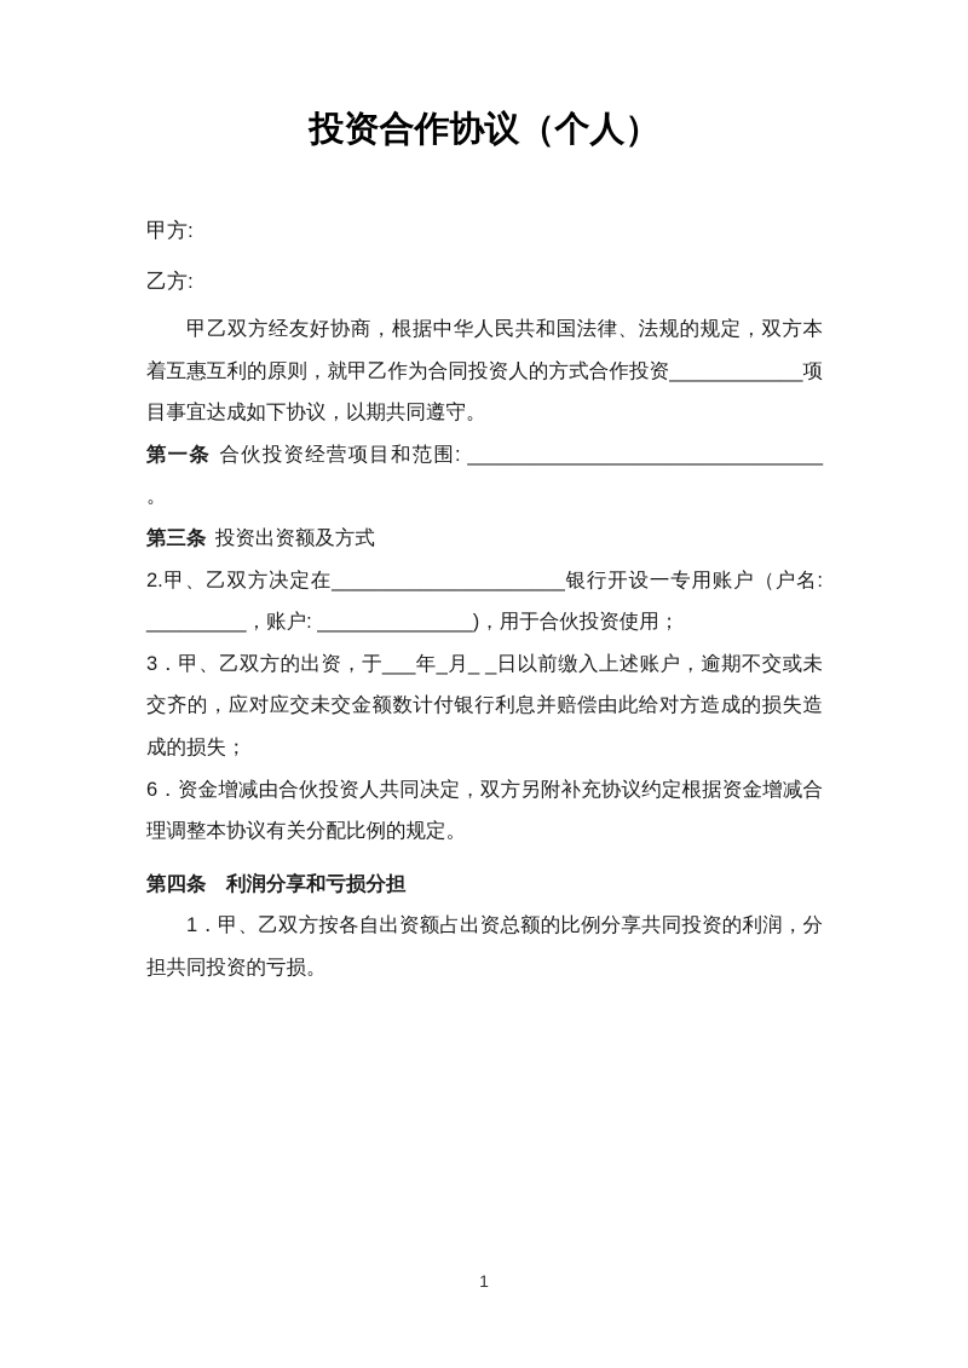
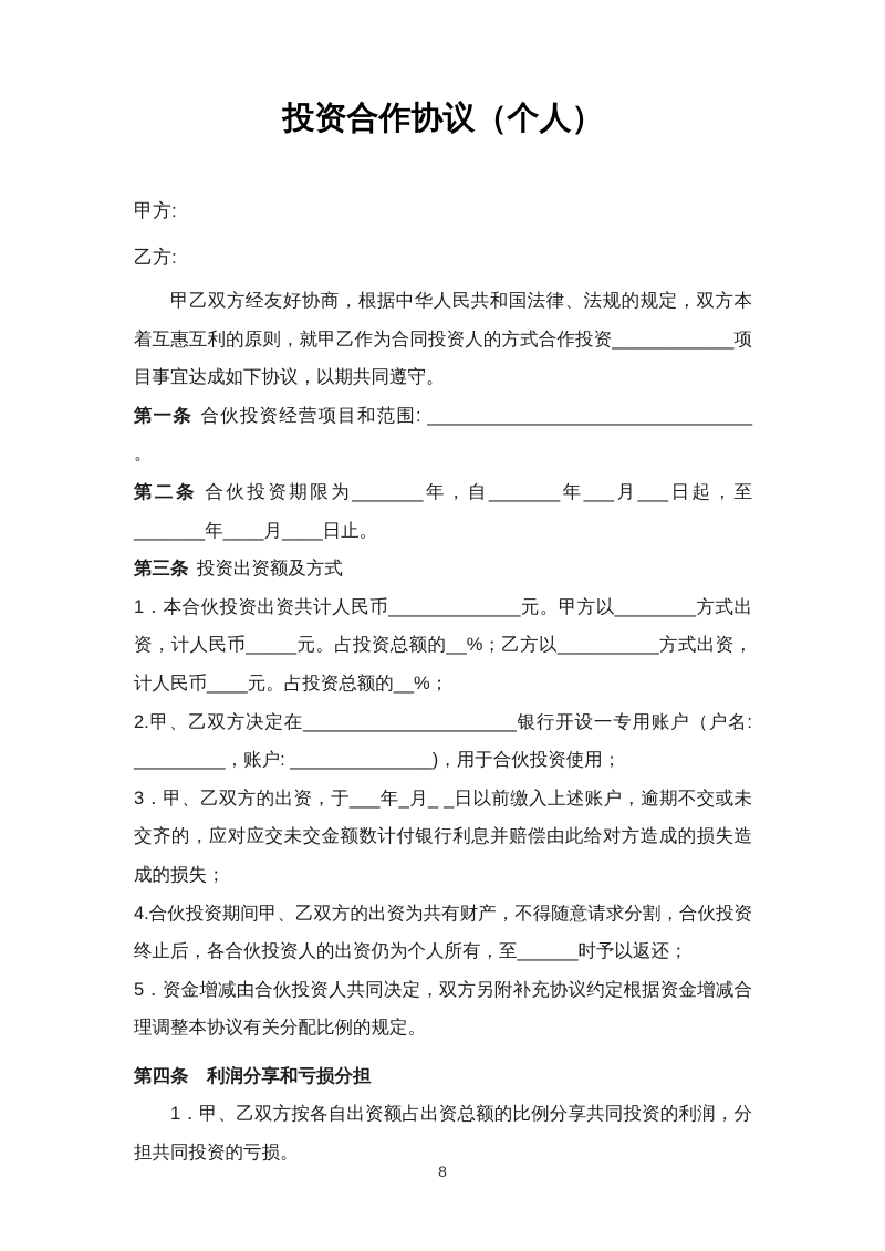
  投资合作协议（个人）
  甲方:
  乙方:
  甲乙双方经友好协商，根据中华人民共和国法律、法规的规定，双方本着互惠互利的原则，就甲乙作为合同投资人的方式合作投资____________项目事宜达成如下协议，以期共同遵守。
  第一条 合伙投资经营项目和范围: ________________________________ 。
+ 第二条 合伙投资期限为_______年，自_______年___月___日起，至_______年____月____日止。
  第三条 投资出资额及方式
+ 1．本合伙投资出资共计人民币_____________元。甲方以________方式出资，计人民币_____元。占投资总额的__%；乙方以__________方式出资，计人民币____元。占投资总额的__%；
  2.甲、乙双方决定在_____________________银行开设一专用账户（户名: _________，账户: ______________)，用于合伙投资使用；
  3．甲、乙双方的出资，于___年_月_ _日以前缴入上述账户，逾期不交或未交齐的，应对应交未交金额数计付银行利息并赔偿由此给对方造成的损失造成的损失；
+ 4.合伙投资期间甲、乙双方的出资为共有财产，不得随意请求分割，合伙投资终止后，各合伙投资人的出资仍为个人所有，至______时予以返还；
- 6．资金增减由合伙投资人共同决定，双方另附补充协议约定根据资金增减合理调整本协议有关分配比例的规定。
+ 5．资金增减由合伙投资人共同决定，双方另附补充协议约定根据资金增减合理调整本协议有关分配比例的规定。
  第四条 利润分享和亏损分担
  1．甲、乙双方按各自出资额占出资总额的比例分享共同投资的利润，分担共同投资的亏损。
- 1
+ 8
